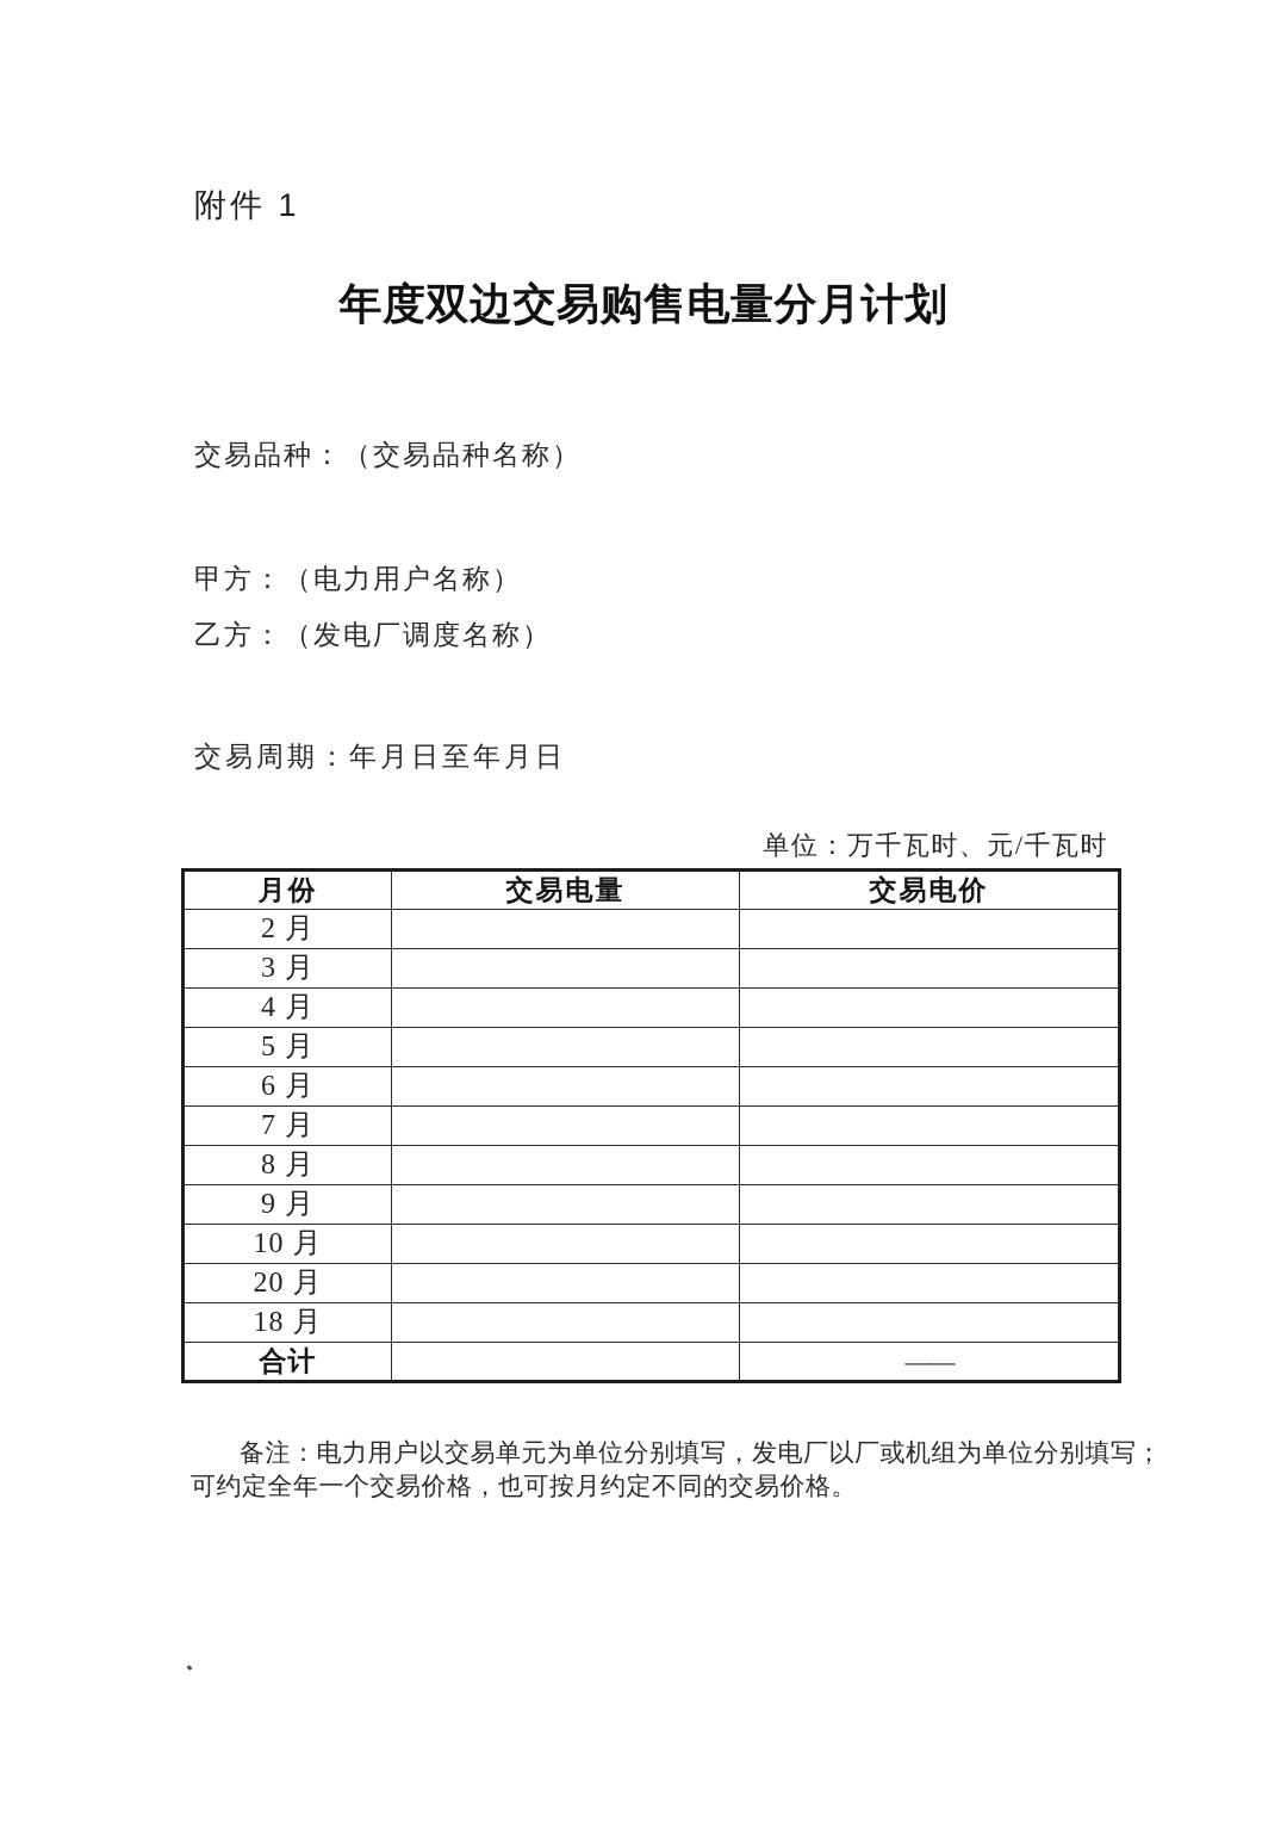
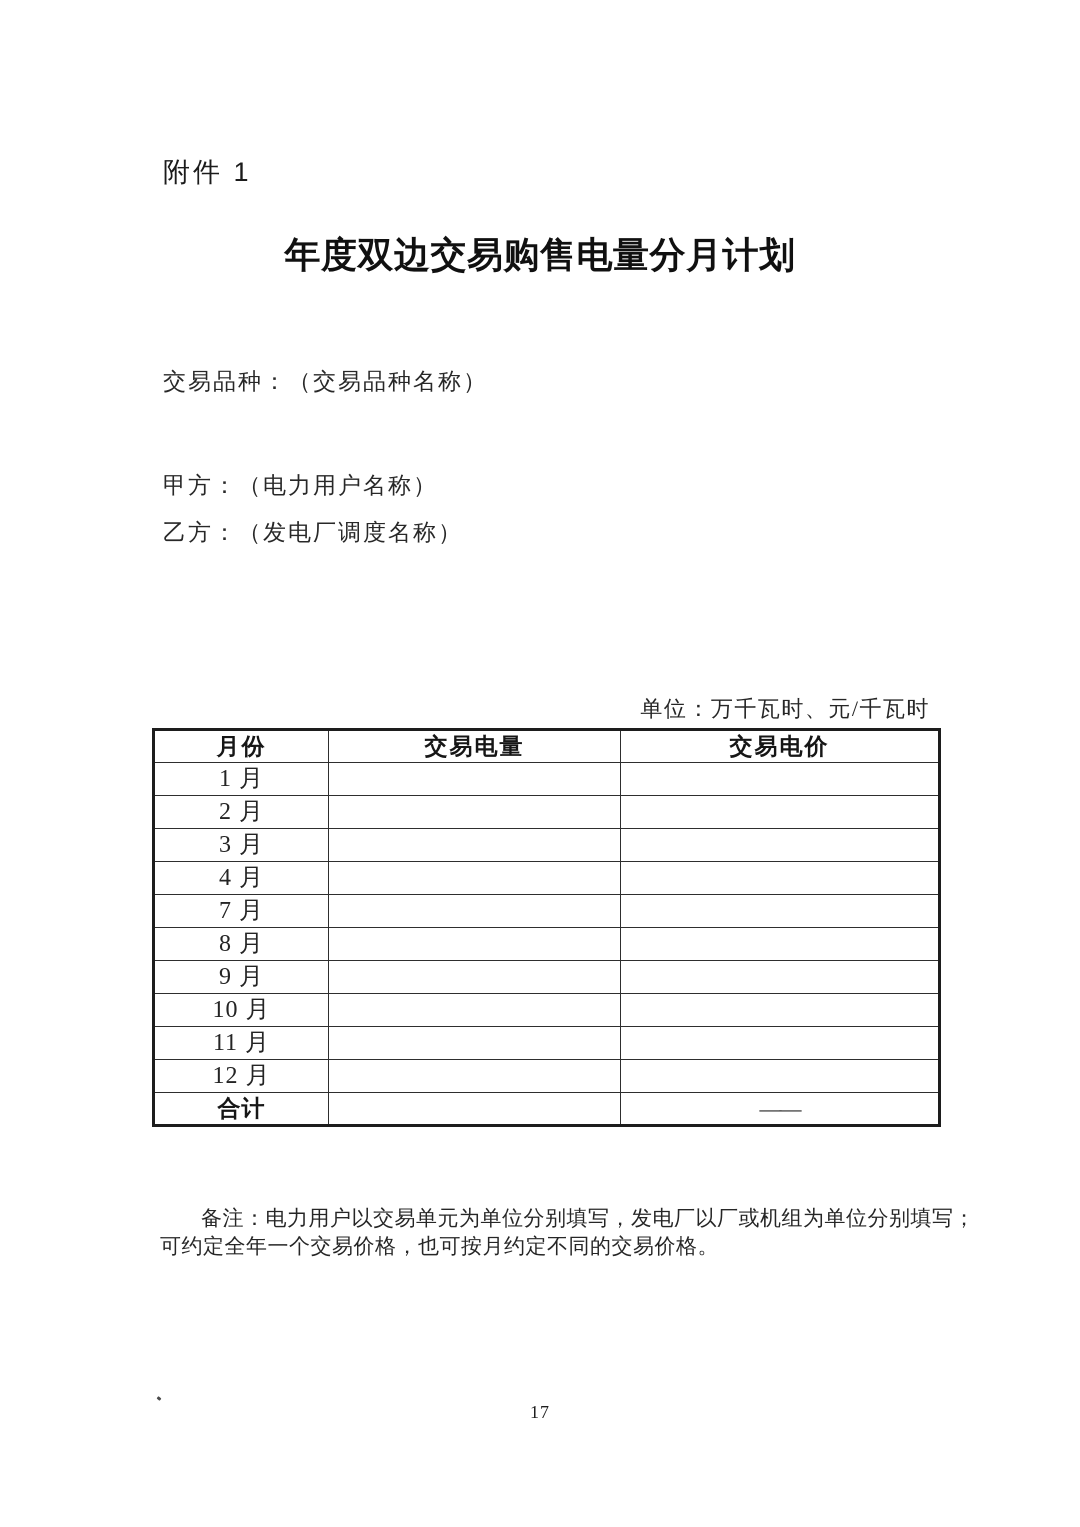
  附件 1
  年度双边交易购售电量分月计划
  交易品种：（交易品种名称）
  甲方：（电力用户名称）
  乙方：（发电厂调度名称）
- 交易周期：年月日至年月日
  单位：万千瓦时、元/千瓦时
  月份	交易电量	交易电价
+ 1 月
  2 月
  3 月
  4 月
- 5 月
- 6 月
  7 月
  8 月
  9 月
  10 月
- 20 月
+ 11 月
- 18 月
+ 12 月
  合计		——
  备注：电力用户以交易单元为单位分别填写，发电厂以厂或机组为单位分别填写；
  可约定全年一个交易价格，也可按月约定不同的交易价格。
+ 17
